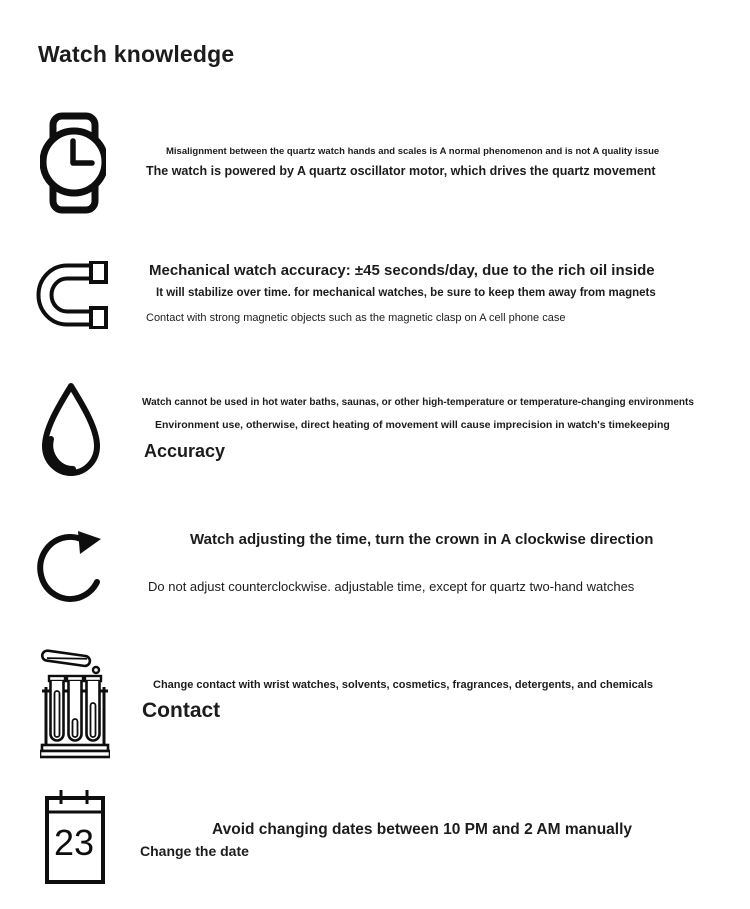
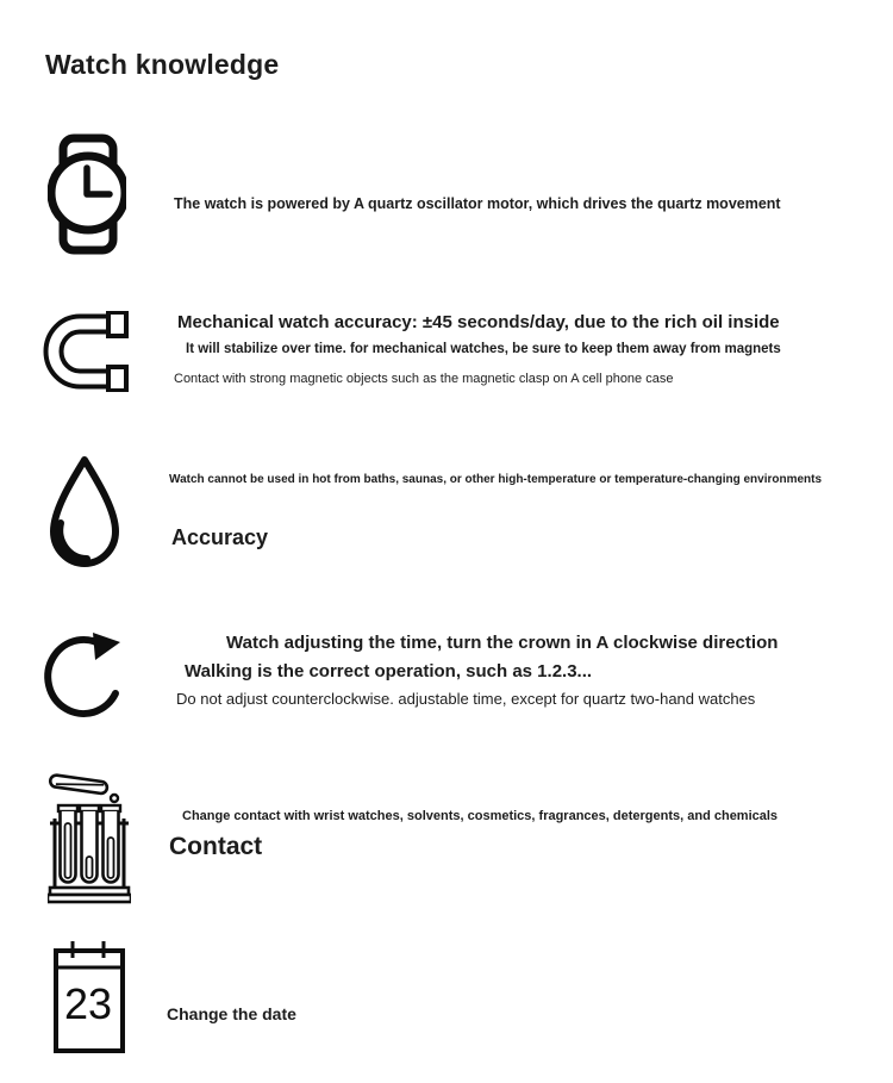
  Watch knowledge
- Misalignment between the quartz watch hands and scales is A normal phenomenon and is not A quality issue
  The watch is powered by A quartz oscillator motor, which drives the quartz movement
  Mechanical watch accuracy: ±45 seconds/day, due to the rich oil inside
  It will stabilize over time. for mechanical watches, be sure to keep them away from magnets
  Contact with strong magnetic objects such as the magnetic clasp on A cell phone case
- Watch cannot be used in hot water baths, saunas, or other high-temperature or temperature-changing environments
+ Watch cannot be used in hot from baths, saunas, or other high-temperature or temperature-changing environments
- Environment use, otherwise, direct heating of movement will cause imprecision in watch's timekeeping
  Accuracy
  Watch adjusting the time, turn the crown in A clockwise direction
+ Walking is the correct operation, such as 1.2.3...
  Do not adjust counterclockwise. adjustable time, except for quartz two-hand watches
  Change contact with wrist watches, solvents, cosmetics, fragrances, detergents, and chemicals
  Contact
  23
- Avoid changing dates between 10 PM and 2 AM manually
  Change the date
